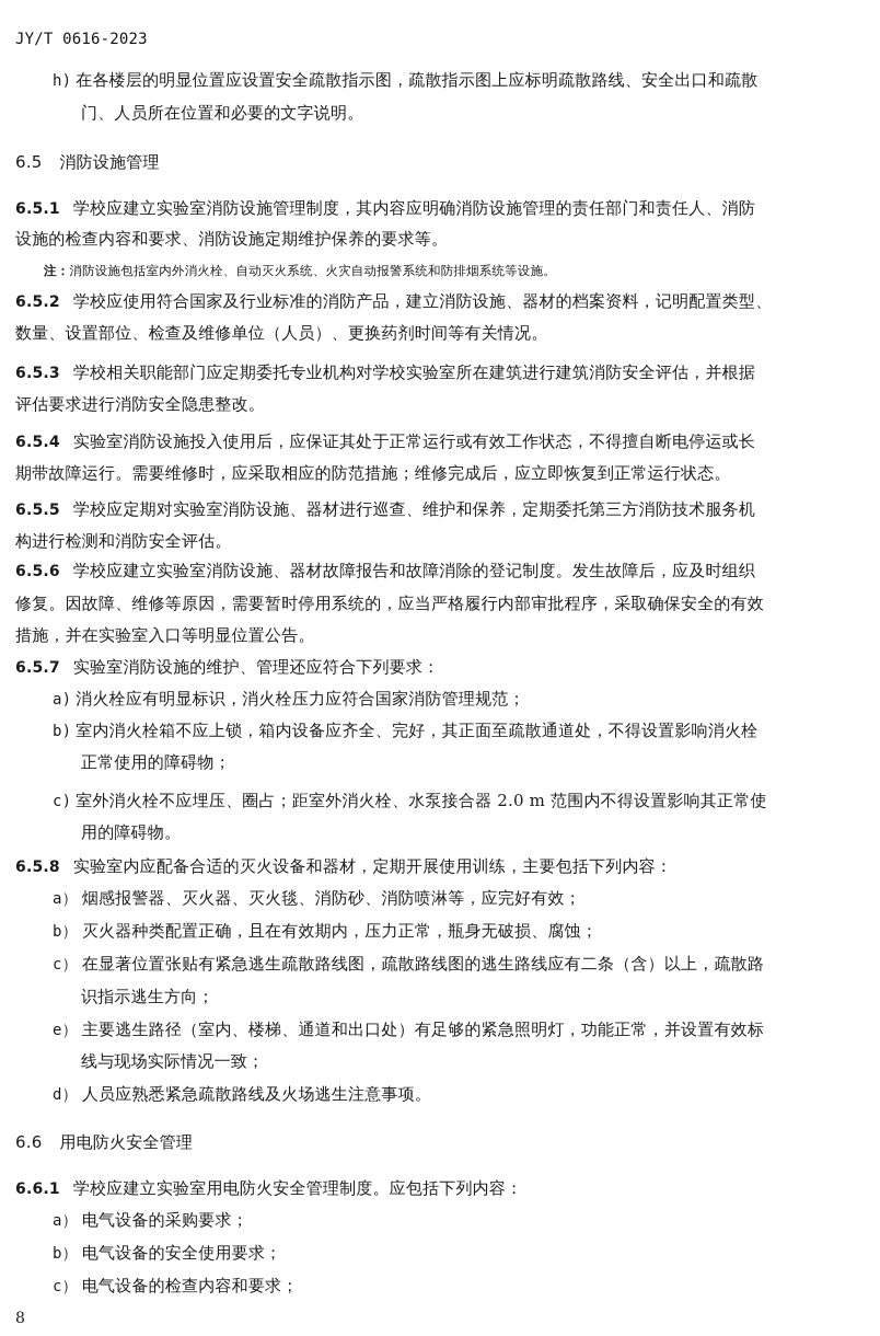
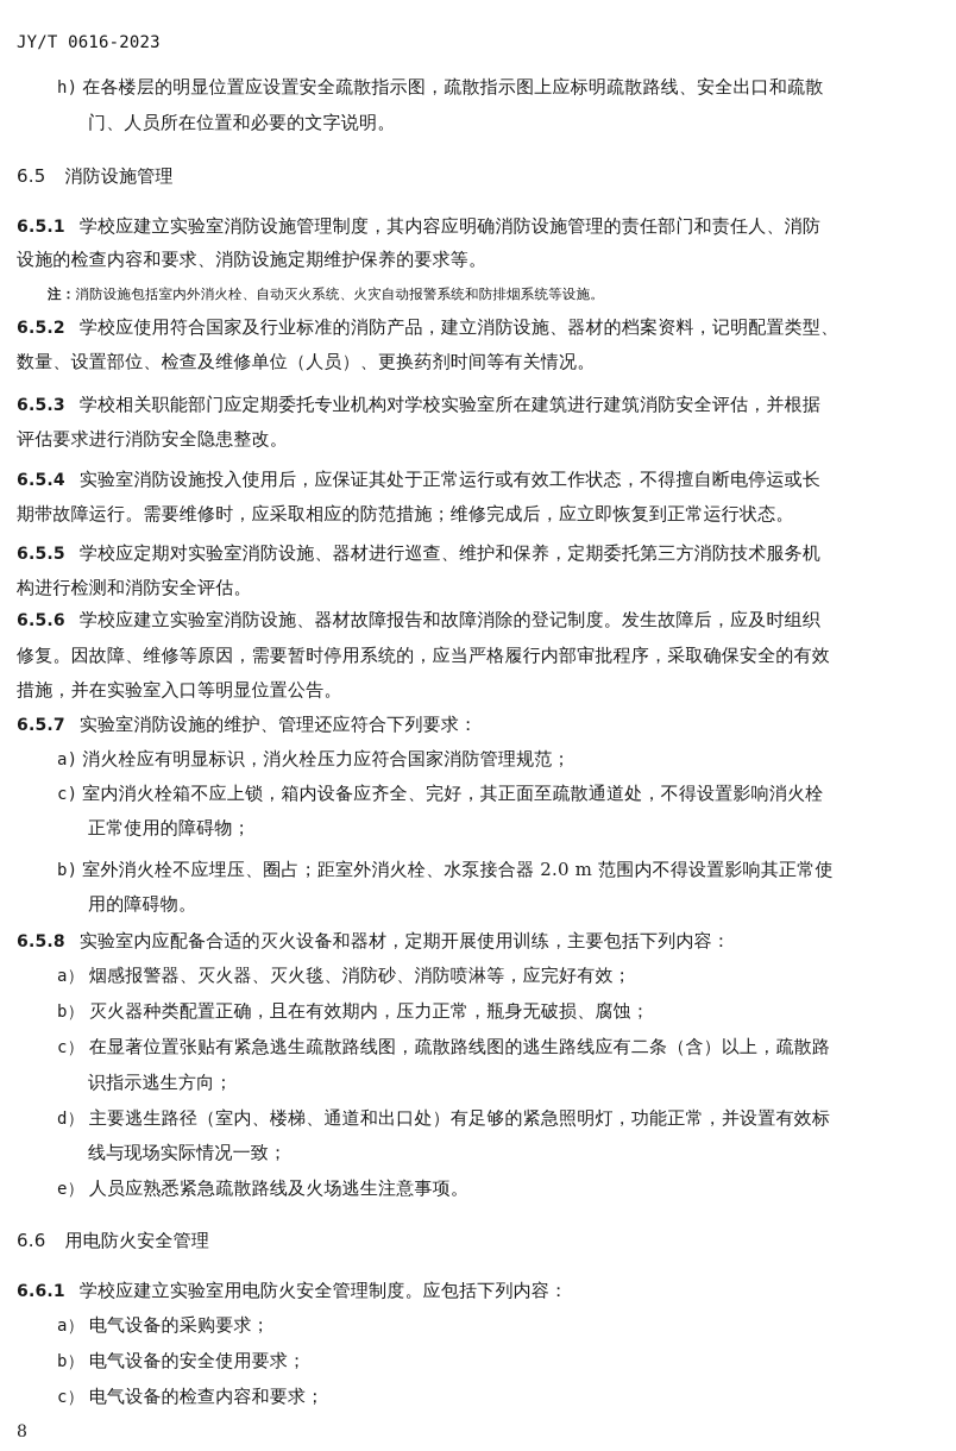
  JY/T 0616-2023
  h) 在各楼层的明显位置应设置安全疏散指示图，疏散指示图上应标明疏散路线、安全出口和疏散
  门、人员所在位置和必要的文字说明。
  6.5 消防设施管理
  6.5.1 学校应建立实验室消防设施管理制度，其内容应明确消防设施管理的责任部门和责任人、消防
  设施的检查内容和要求、消防设施定期维护保养的要求等。
  注：消防设施包括室内外消火栓、自动灭火系统、火灾自动报警系统和防排烟系统等设施。
  6.5.2 学校应使用符合国家及行业标准的消防产品，建立消防设施、器材的档案资料，记明配置类型、
  数量、设置部位、检查及维修单位（人员）、更换药剂时间等有关情况。
  6.5.3 学校相关职能部门应定期委托专业机构对学校实验室所在建筑进行建筑消防安全评估，并根据
  评估要求进行消防安全隐患整改。
  6.5.4 实验室消防设施投入使用后，应保证其处于正常运行或有效工作状态，不得擅自断电停运或长
  期带故障运行。需要维修时，应采取相应的防范措施；维修完成后，应立即恢复到正常运行状态。
  6.5.5 学校应定期对实验室消防设施、器材进行巡查、维护和保养，定期委托第三方消防技术服务机
  构进行检测和消防安全评估。
  6.5.6 学校应建立实验室消防设施、器材故障报告和故障消除的登记制度。发生故障后，应及时组织
  修复。因故障、维修等原因，需要暂时停用系统的，应当严格履行内部审批程序，采取确保安全的有效
  措施，并在实验室入口等明显位置公告。
  6.5.7 实验室消防设施的维护、管理还应符合下列要求：
  a) 消火栓应有明显标识，消火栓压力应符合国家消防管理规范；
- b) 室内消火栓箱不应上锁，箱内设备应齐全、完好，其正面至疏散通道处，不得设置影响消火栓
+ c) 室内消火栓箱不应上锁，箱内设备应齐全、完好，其正面至疏散通道处，不得设置影响消火栓
  正常使用的障碍物；
- c) 室外消火栓不应埋压、圈占；距室外消火栓、水泵接合器 2.0 m 范围内不得设置影响其正常使
+ b) 室外消火栓不应埋压、圈占；距室外消火栓、水泵接合器 2.0 m 范围内不得设置影响其正常使
  用的障碍物。
  6.5.8 实验室内应配备合适的灭火设备和器材，定期开展使用训练，主要包括下列内容：
  a） 烟感报警器、灭火器、灭火毯、消防砂、消防喷淋等，应完好有效；
  b） 灭火器种类配置正确，且在有效期内，压力正常，瓶身无破损、腐蚀；
  c） 在显著位置张贴有紧急逃生疏散路线图，疏散路线图的逃生路线应有二条（含）以上，疏散路
  识指示逃生方向；
- e） 主要逃生路径（室内、楼梯、通道和出口处）有足够的紧急照明灯，功能正常，并设置有效标
+ d） 主要逃生路径（室内、楼梯、通道和出口处）有足够的紧急照明灯，功能正常，并设置有效标
  线与现场实际情况一致；
- d） 人员应熟悉紧急疏散路线及火场逃生注意事项。
+ e） 人员应熟悉紧急疏散路线及火场逃生注意事项。
  6.6 用电防火安全管理
  6.6.1 学校应建立实验室用电防火安全管理制度。应包括下列内容：
  a） 电气设备的采购要求；
  b） 电气设备的安全使用要求；
  c） 电气设备的检查内容和要求；
  8
